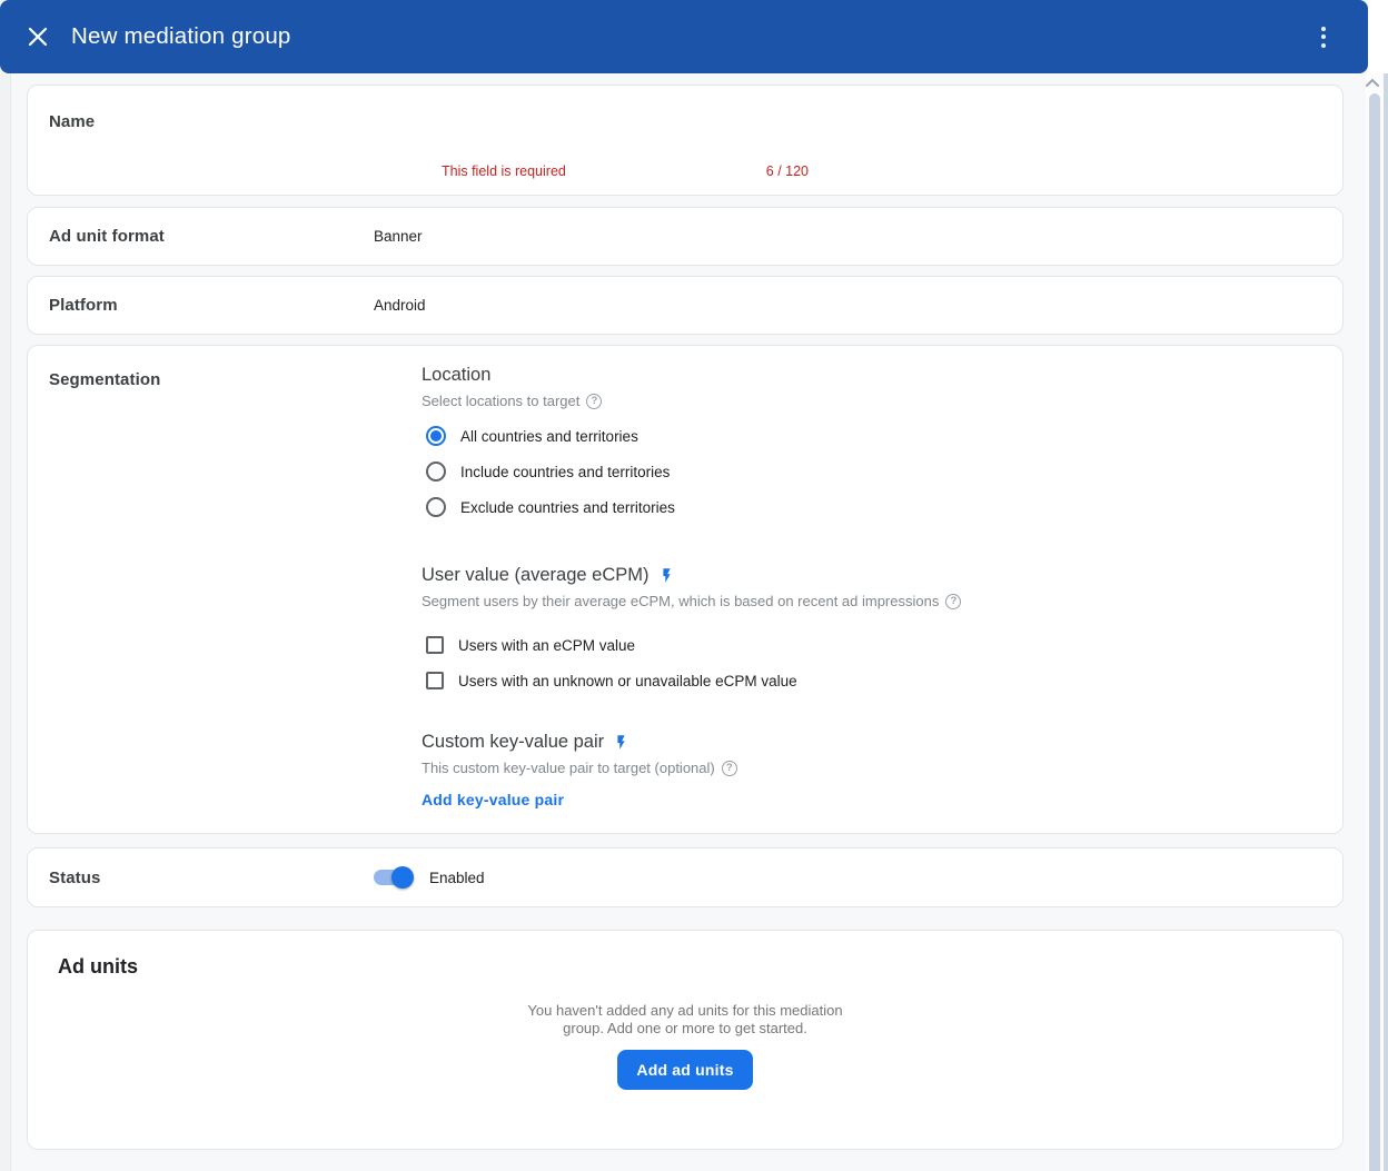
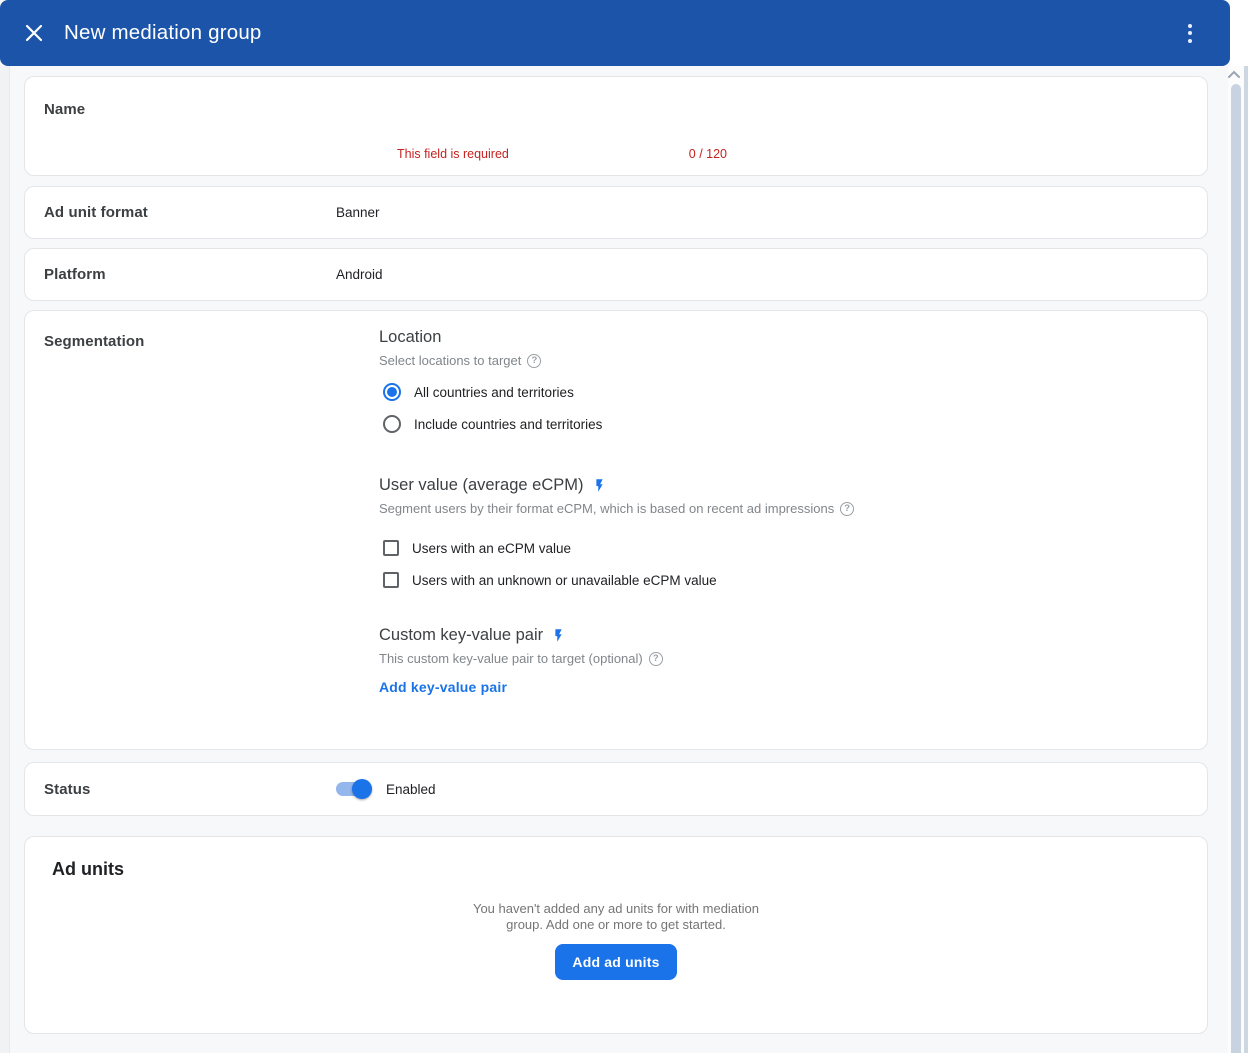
  New mediation group
  Name
  This field is required
- 6 / 120
+ 0 / 120
  Ad unit format
  Banner
  Platform
  Android
  Segmentation
  Location
  Select locations to target
  ?
  All countries and territories
  Include countries and territories
- Exclude countries and territories
  User value (average eCPM)
- Segment users by their average eCPM, which is based on recent ad impressions
+ Segment users by their format eCPM, which is based on recent ad impressions
  ?
  Users with an eCPM value
  Users with an unknown or unavailable eCPM value
  Custom key-value pair
  This custom key-value pair to target (optional)
  ?
  Add key-value pair
  Status
  Enabled
  Ad units
- You haven't added any ad units for this mediation
+ You haven't added any ad units for with mediation
  group. Add one or more to get started.
  Add ad units
